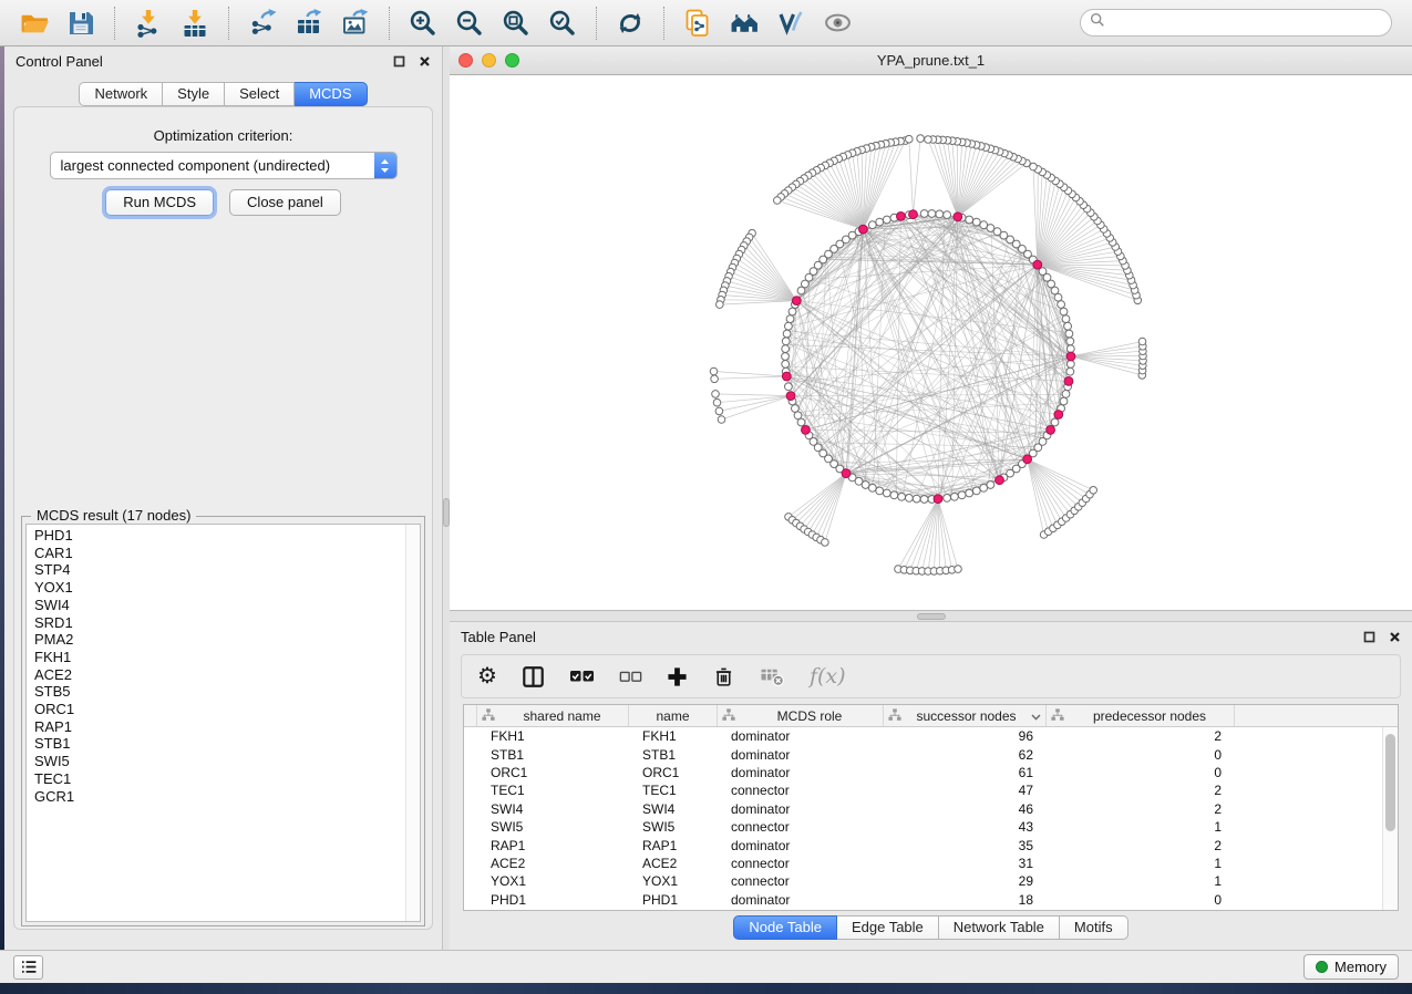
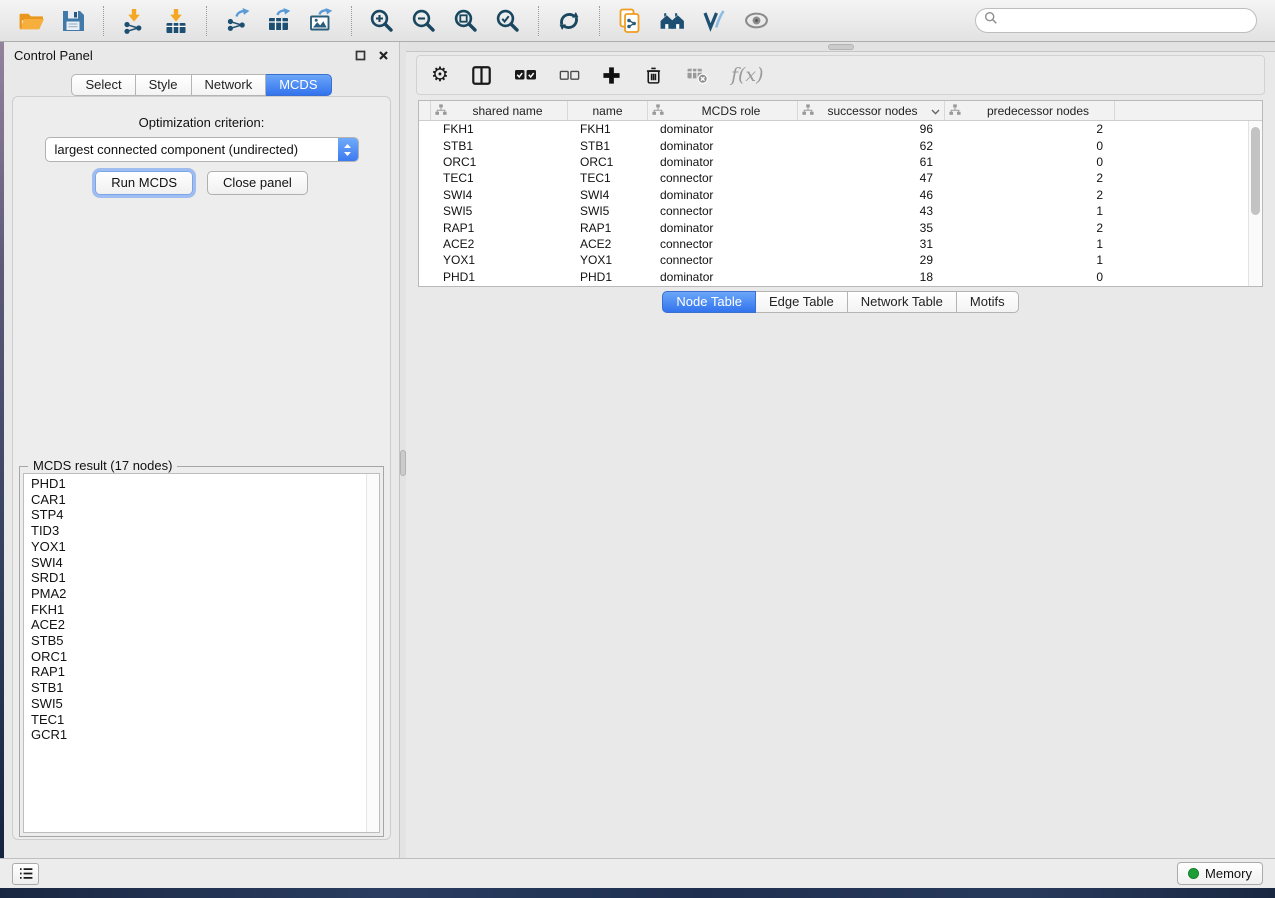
  Control Panel
- Network
+ Select
  Style
- Select
+ Network
  MCDS
  Optimization criterion:
  largest connected component (undirected)
  Run MCDS
  Close panel
  MCDS result (17 nodes)
  PHD1
  CAR1
  STP4
+ TID3
  YOX1
  SWI4
  SRD1
  PMA2
  FKH1
  ACE2
  STB5
  ORC1
  RAP1
  STB1
  SWI5
  TEC1
  GCR1
- YPA_prune.txt_1
- Table Panel
  ⚙
  f(x)
  shared name
  name
  MCDS role
  successor nodes
  predecessor nodes
  FKH1
  FKH1
  dominator
  96
  2
  STB1
  STB1
  dominator
  62
  0
  ORC1
  ORC1
  dominator
  61
  0
  TEC1
  TEC1
  connector
  47
  2
  SWI4
  SWI4
  dominator
  46
  2
  SWI5
  SWI5
  connector
  43
  1
  RAP1
  RAP1
  dominator
  35
  2
  ACE2
  ACE2
  connector
  31
  1
  YOX1
  YOX1
  connector
  29
  1
  PHD1
  PHD1
  dominator
  18
  0
  Node Table
  Edge Table
  Network Table
  Motifs
  Memory
